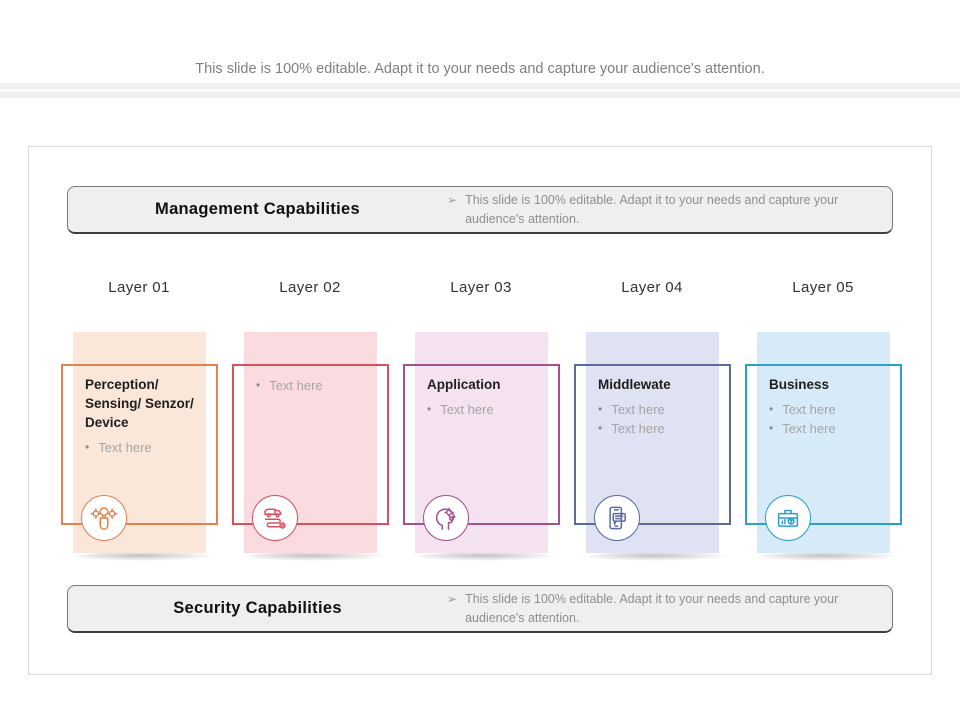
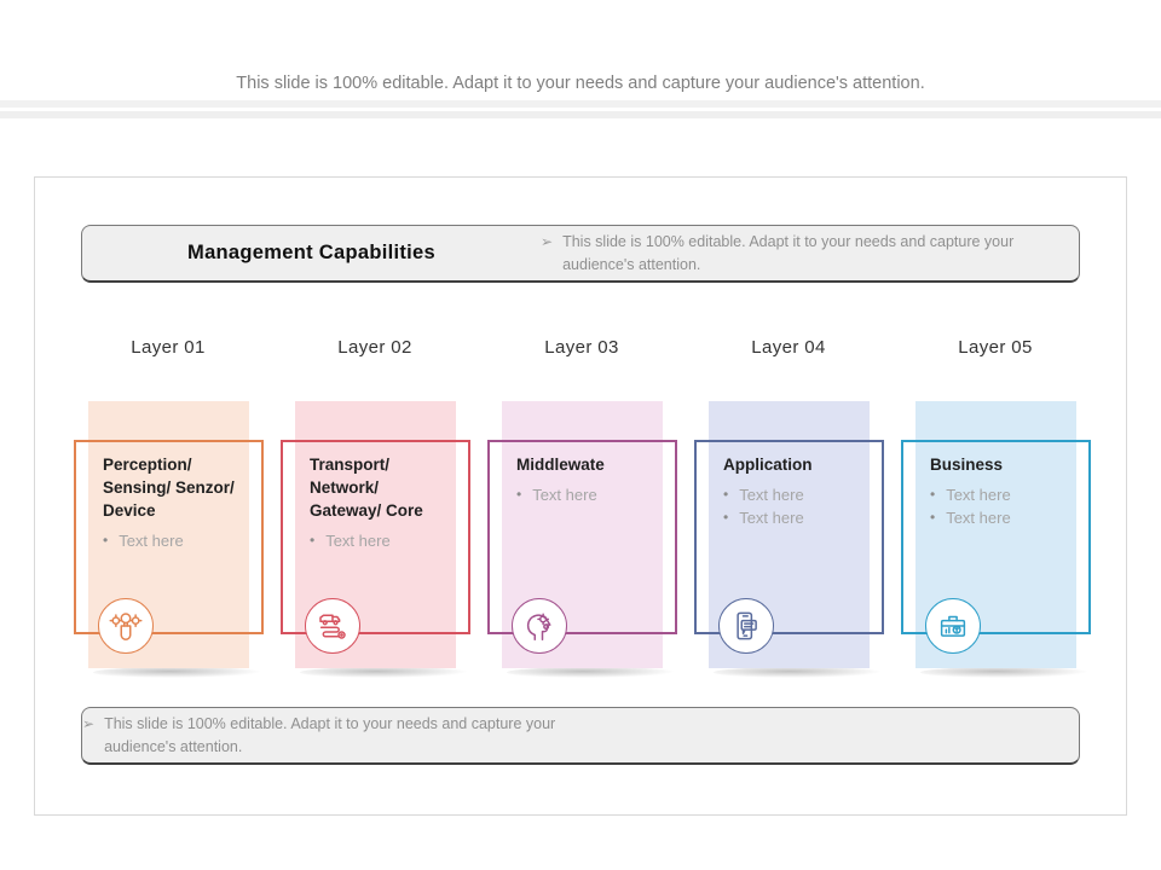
  This slide is 100% editable. Adapt it to your needs and capture your audience's attention.
  Management Capabilities
  ➢
  This slide is 100% editable. Adapt it to your needs and capture your audience's attention.
  Layer 01
  Layer 02
  Layer 03
  Layer 04
  Layer 05
  Perception/ Sensing/ Senzor/ Device
  •
  Text here
+ Transport/ Network/ Gateway/ Core
  •
  Text here
- Application
+ Middlewate
  •
  Text here
- Middlewate
+ Application
  •
  Text here
  •
  Text here
  Business
  •
  Text here
  •
  Text here
- Security Capabilities
  ➢
  This slide is 100% editable. Adapt it to your needs and capture your audience's attention.
